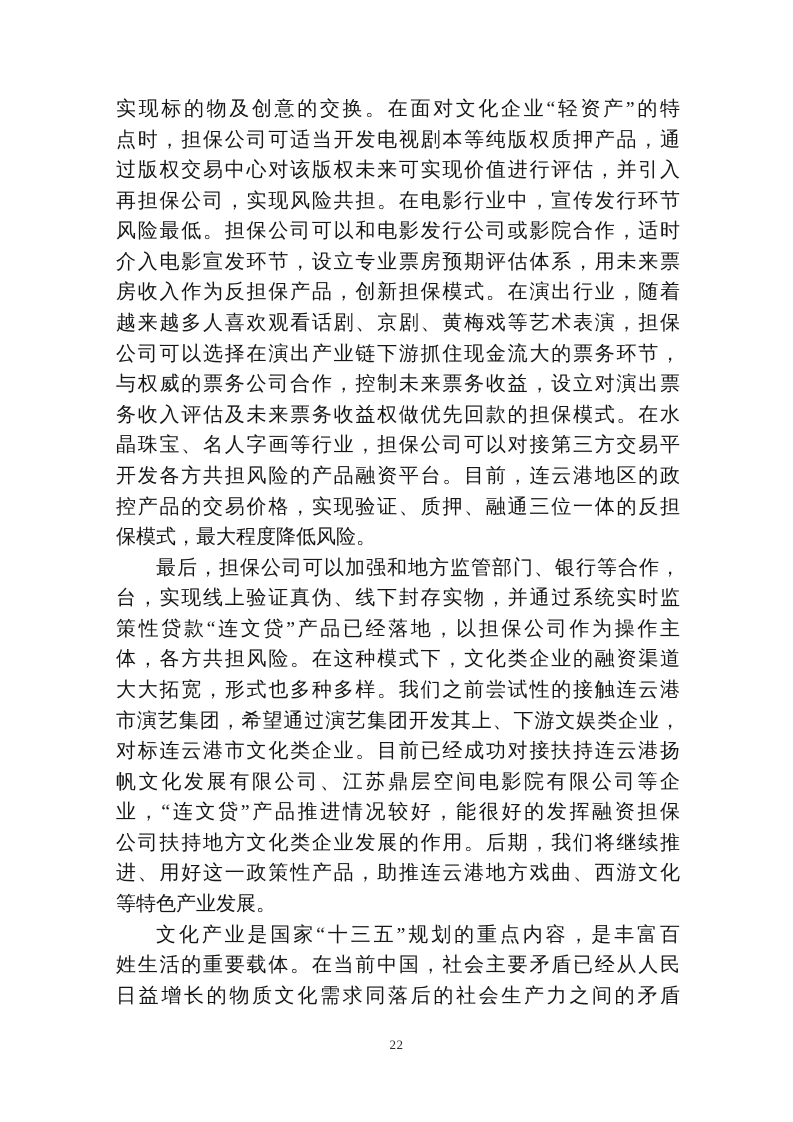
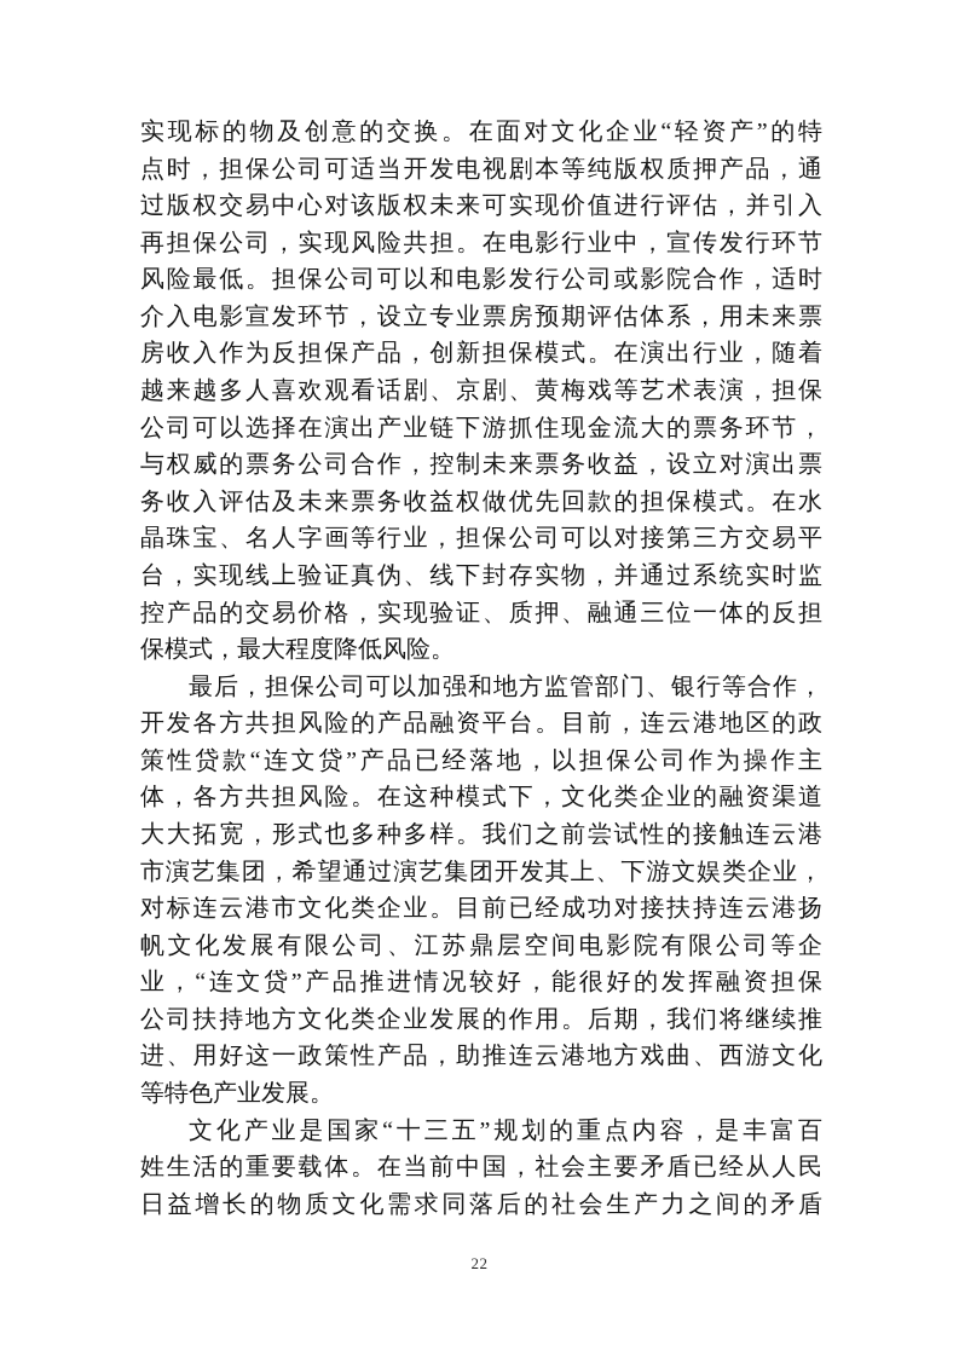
  实现标的物及创意的交换。在面对文化企业“轻资产”的特
  点时，担保公司可适当开发电视剧本等纯版权质押产品，通
  过版权交易中心对该版权未来可实现价值进行评估，并引入
  再担保公司，实现风险共担。在电影行业中，宣传发行环节
  风险最低。担保公司可以和电影发行公司或影院合作，适时
  介入电影宣发环节，设立专业票房预期评估体系，用未来票
  房收入作为反担保产品，创新担保模式。在演出行业，随着
  越来越多人喜欢观看话剧、京剧、黄梅戏等艺术表演，担保
  公司可以选择在演出产业链下游抓住现金流大的票务环节，
  与权威的票务公司合作，控制未来票务收益，设立对演出票
  务收入评估及未来票务收益权做优先回款的担保模式。在水
  晶珠宝、名人字画等行业，担保公司可以对接第三方交易平
- 开发各方共担风险的产品融资平台。目前，连云港地区的政
+ 台，实现线上验证真伪、线下封存实物，并通过系统实时监
  控产品的交易价格，实现验证、质押、融通三位一体的反担
  保模式，最大程度降低风险。
  最后，担保公司可以加强和地方监管部门、银行等合作，
- 台，实现线上验证真伪、线下封存实物，并通过系统实时监
+ 开发各方共担风险的产品融资平台。目前，连云港地区的政
  策性贷款“连文贷”产品已经落地，以担保公司作为操作主
  体，各方共担风险。在这种模式下，文化类企业的融资渠道
  大大拓宽，形式也多种多样。我们之前尝试性的接触连云港
  市演艺集团，希望通过演艺集团开发其上、下游文娱类企业，
  对标连云港市文化类企业。目前已经成功对接扶持连云港扬
  帆文化发展有限公司、江苏鼎层空间电影院有限公司等企
  业，“连文贷”产品推进情况较好，能很好的发挥融资担保
  公司扶持地方文化类企业发展的作用。后期，我们将继续推
  进、用好这一政策性产品，助推连云港地方戏曲、西游文化
  等特色产业发展。
  文化产业是国家“十三五”规划的重点内容，是丰富百
  姓生活的重要载体。在当前中国，社会主要矛盾已经从人民
  日益增长的物质文化需求同落后的社会生产力之间的矛盾
  22
